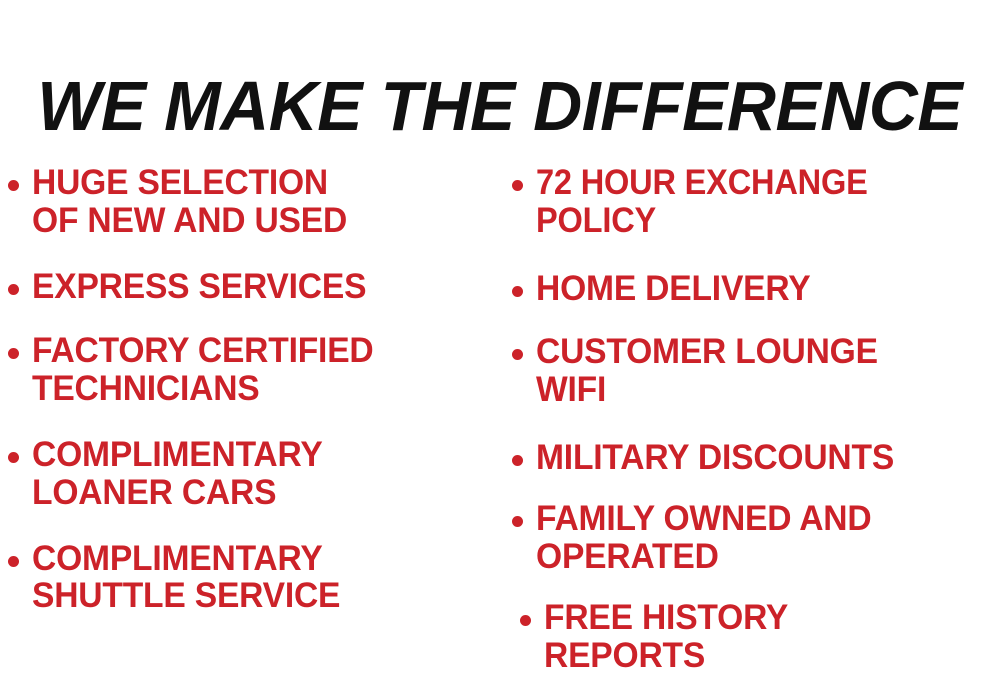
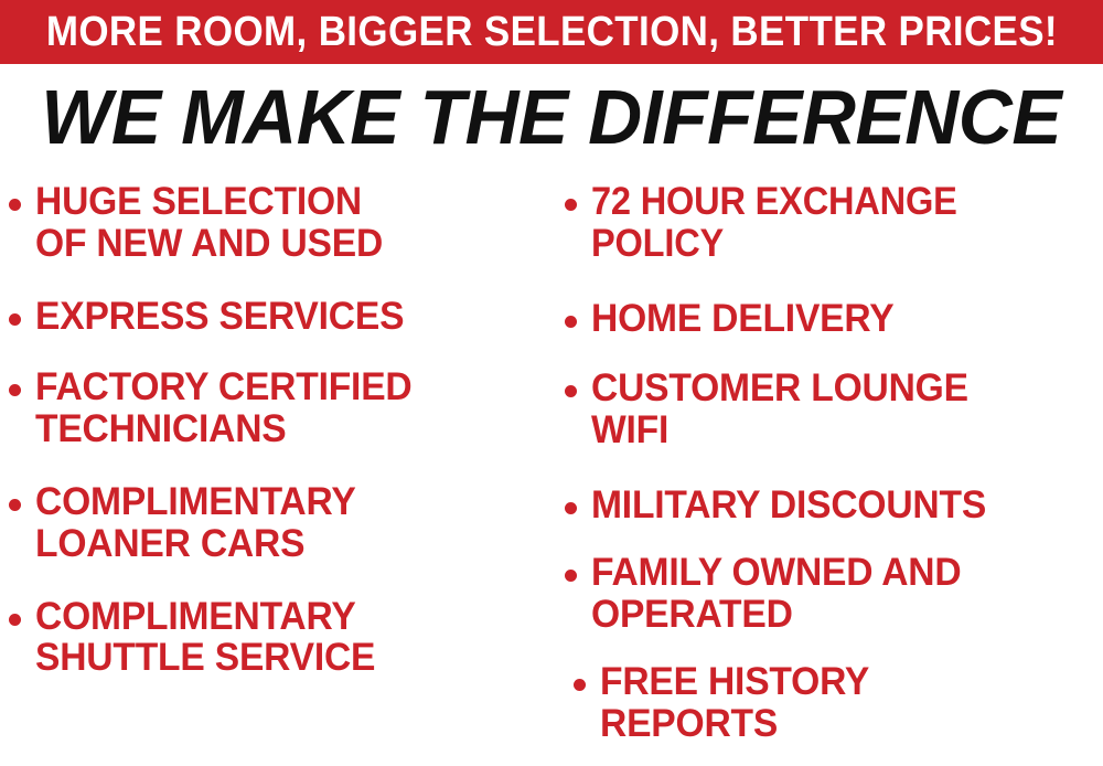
+ MORE ROOM, BIGGER SELECTION, BETTER PRICES!
  WE MAKE THE DIFFERENCE
  HUGE SELECTION
  OF NEW AND USED
  EXPRESS SERVICES
  FACTORY CERTIFIED
  TECHNICIANS
  COMPLIMENTARY
  LOANER CARS
  COMPLIMENTARY
  SHUTTLE SERVICE
  72 HOUR EXCHANGE
  POLICY
  HOME DELIVERY
  CUSTOMER LOUNGE
  WIFI
  MILITARY DISCOUNTS
  FAMILY OWNED AND
  OPERATED
  FREE HISTORY
  REPORTS
